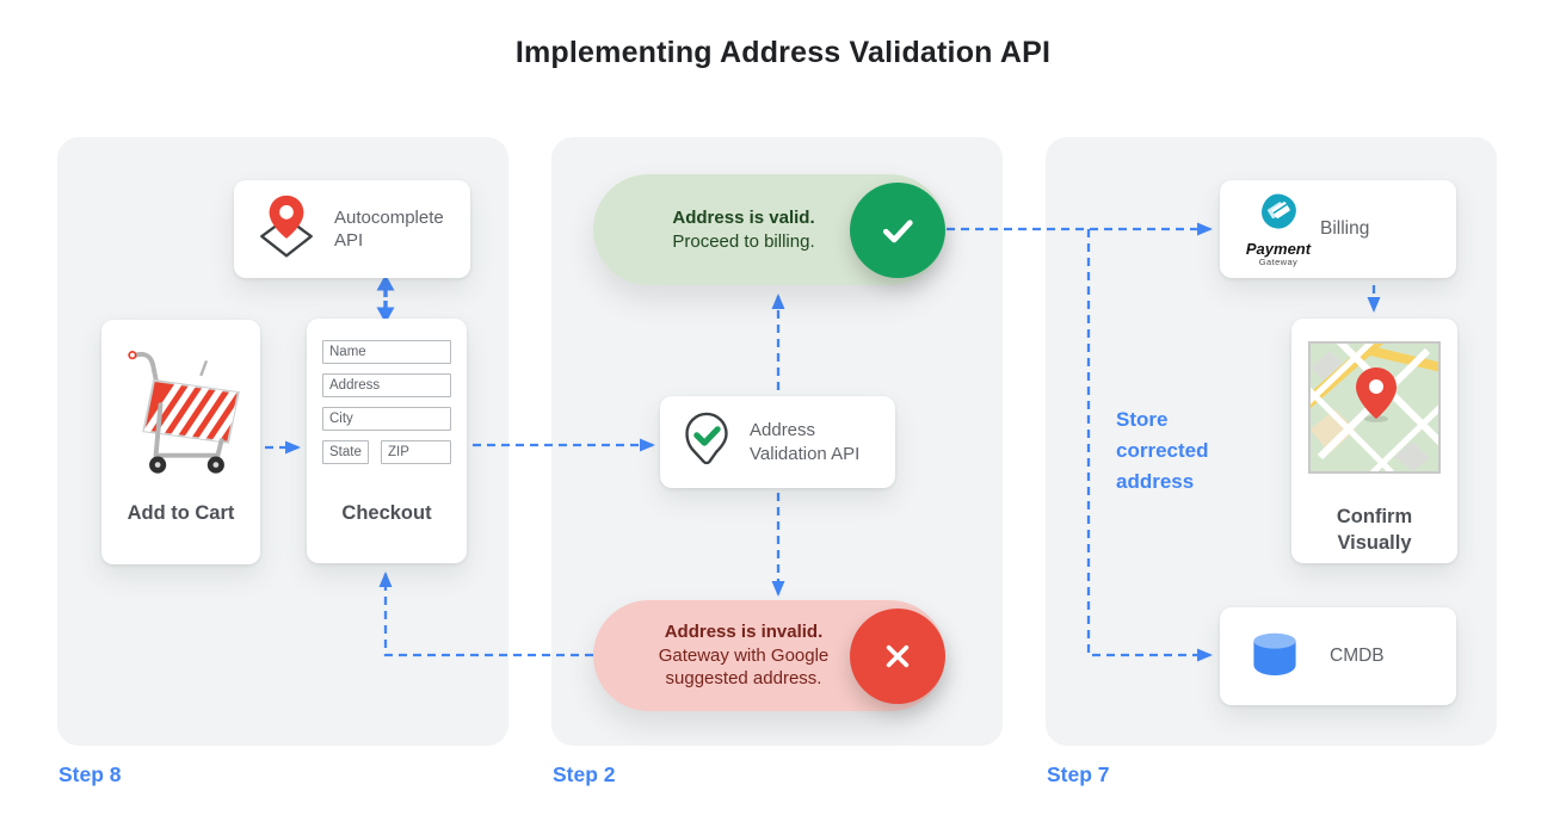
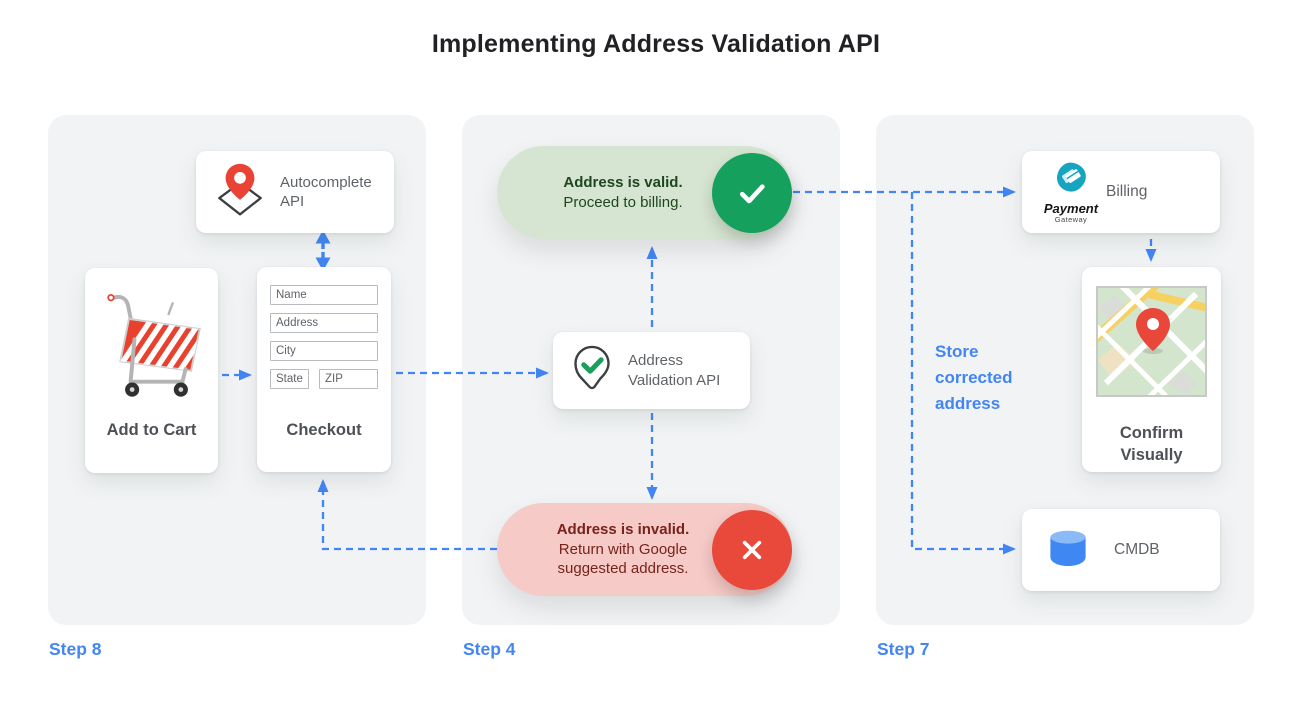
  Implementing Address Validation API
  Autocomplete API
  Add to Cart
  Name
  Address
  City
  State
  ZIP
  Checkout
  Address is valid.
  Proceed to billing.
  Address Validation API
  Address is invalid.
- Gateway with Google suggested address.
+ Return with Google suggested address.
  Payment
  Gateway
  Billing
  Store corrected address
  Confirm Visually
  CMDB
  Step 8
- Step 2
+ Step 4
  Step 7
